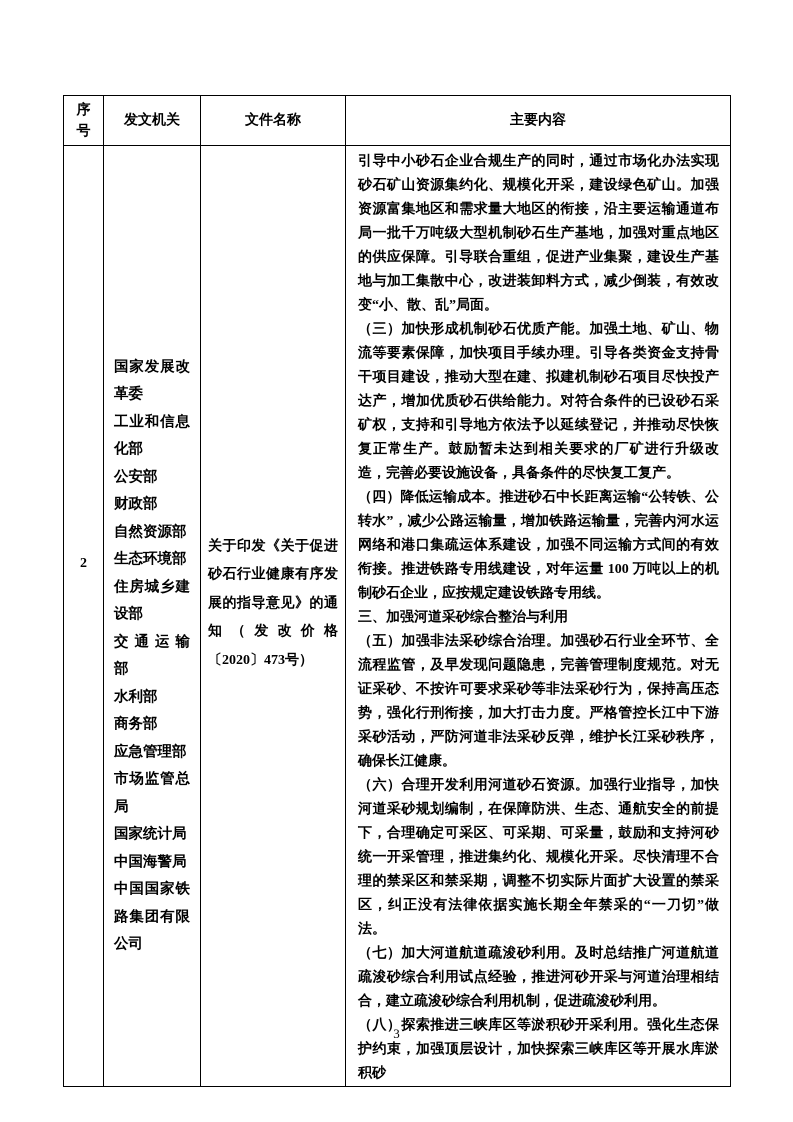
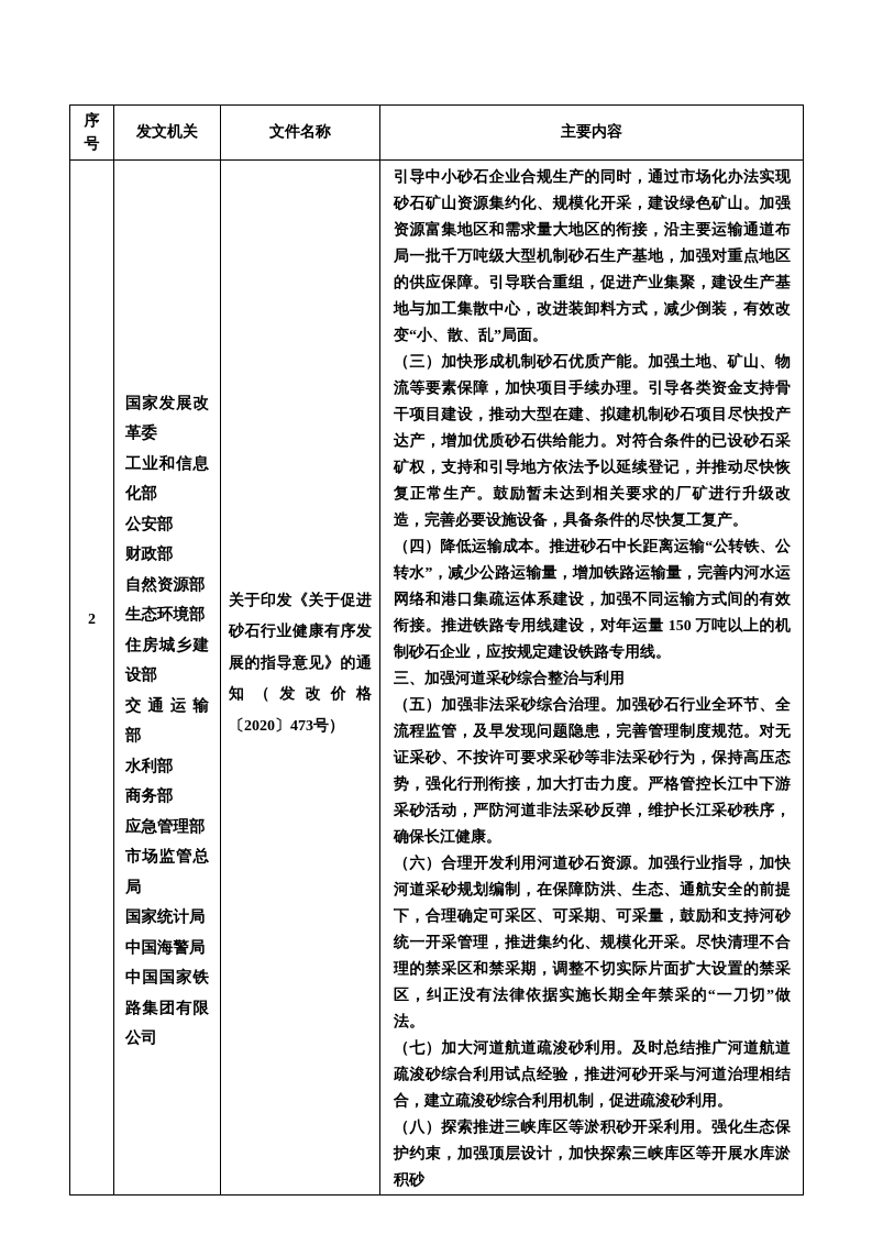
  序号	发文机关	文件名称	主要内容
- 2	国家发展改革委 工业和信息化部 公安部 财政部 自然资源部 生态环境部 住房城乡建设部 交通运输 部 水利部 商务部 应急管理部 市场监管总局 国家统计局 中国海警局 中国国家铁路集团有限公司	关于印发《关于促进砂石行业健康有序发展的指导意见》的通知（发改价格〔2020〕473号）	引导中小砂石企业合规生产的同时，通过市场化办法实现砂石矿山资源集约化、规模化开采，建设绿色矿山。加强资源富集地区和需求量大地区的衔接，沿主要运输通道布局一批千万吨级大型机制砂石生产基地，加强对重点地区的供应保障。引导联合重组，促进产业集聚，建设生产基地与加工集散中心，改进装卸料方式，减少倒装，有效改变“小、散、乱”局面。 （三）加快形成机制砂石优质产能。加强土地、矿山、物流等要素保障，加快项目手续办理。引导各类资金支持骨干项目建设，推动大型在建、拟建机制砂石项目尽快投产达产，增加优质砂石供给能力。对符合条件的已设砂石采矿权，支持和引导地方依法予以延续登记，并推动尽快恢复正常生产。鼓励暂未达到相关要求的厂矿进行升级改造，完善必要设施设备，具备条件的尽快复工复产。 （四）降低运输成本。推进砂石中长距离运输“公转铁、公转水”，减少公路运输量，增加铁路运输量，完善内河水运网络和港口集疏运体系建设，加强不同运输方式间的有效衔接。推进铁路专用线建设，对年运量 100 万吨以上的机制砂石企业，应按规定建设铁路专用线。 三、加强河道采砂综合整治与利用 （五）加强非法采砂综合治理。加强砂石行业全环节、全流程监管，及早发现问题隐患，完善管理制度规范。对无证采砂、不按许可要求采砂等非法采砂行为，保持高压态势，强化行刑衔接，加大打击力度。严格管控长江中下游采砂活动，严防河道非法采砂反弹，维护长江采砂秩序，确保长江健康。 （六）合理开发利用河道砂石资源。加强行业指导，加快河道采砂规划编制，在保障防洪、生态、通航安全的前提下，合理确定可采区、可采期、可采量，鼓励和支持河砂统一开采管理，推进集约化、规模化开采。尽快清理不合理的禁采区和禁采期，调整不切实际片面扩大设置的禁采区，纠正没有法律依据实施长期全年禁采的“一刀切”做法。 （七）加大河道航道疏浚砂利用。及时总结推广河道航道疏浚砂综合利用试点经验，推进河砂开采与河道治理相结合，建立疏浚砂综合利用机制，促进疏浚砂利用。 （八）探索推进三峡库区等淤积砂开采利用。强化生态保护约束，加强顶层设计，加快探索三峡库区等开展水库淤积砂
+ 2	国家发展改革委 工业和信息化部 公安部 财政部 自然资源部 生态环境部 住房城乡建设部 交通运输 部 水利部 商务部 应急管理部 市场监管总局 国家统计局 中国海警局 中国国家铁路集团有限公司	关于印发《关于促进砂石行业健康有序发展的指导意见》的通知（发改价格〔2020〕473号）	引导中小砂石企业合规生产的同时，通过市场化办法实现砂石矿山资源集约化、规模化开采，建设绿色矿山。加强资源富集地区和需求量大地区的衔接，沿主要运输通道布局一批千万吨级大型机制砂石生产基地，加强对重点地区的供应保障。引导联合重组，促进产业集聚，建设生产基地与加工集散中心，改进装卸料方式，减少倒装，有效改变“小、散、乱”局面。 （三）加快形成机制砂石优质产能。加强土地、矿山、物流等要素保障，加快项目手续办理。引导各类资金支持骨干项目建设，推动大型在建、拟建机制砂石项目尽快投产达产，增加优质砂石供给能力。对符合条件的已设砂石采矿权，支持和引导地方依法予以延续登记，并推动尽快恢复正常生产。鼓励暂未达到相关要求的厂矿进行升级改造，完善必要设施设备，具备条件的尽快复工复产。 （四）降低运输成本。推进砂石中长距离运输“公转铁、公转水”，减少公路运输量，增加铁路运输量，完善内河水运网络和港口集疏运体系建设，加强不同运输方式间的有效衔接。推进铁路专用线建设，对年运量 150 万吨以上的机制砂石企业，应按规定建设铁路专用线。 三、加强河道采砂综合整治与利用 （五）加强非法采砂综合治理。加强砂石行业全环节、全流程监管，及早发现问题隐患，完善管理制度规范。对无证采砂、不按许可要求采砂等非法采砂行为，保持高压态势，强化行刑衔接，加大打击力度。严格管控长江中下游采砂活动，严防河道非法采砂反弹，维护长江采砂秩序，确保长江健康。 （六）合理开发利用河道砂石资源。加强行业指导，加快河道采砂规划编制，在保障防洪、生态、通航安全的前提下，合理确定可采区、可采期、可采量，鼓励和支持河砂统一开采管理，推进集约化、规模化开采。尽快清理不合理的禁采区和禁采期，调整不切实际片面扩大设置的禁采区，纠正没有法律依据实施长期全年禁采的“一刀切”做法。 （七）加大河道航道疏浚砂利用。及时总结推广河道航道疏浚砂综合利用试点经验，推进河砂开采与河道治理相结合，建立疏浚砂综合利用机制，促进疏浚砂利用。 （八）探索推进三峡库区等淤积砂开采利用。强化生态保护约束，加强顶层设计，加快探索三峡库区等开展水库淤积砂
- 3
